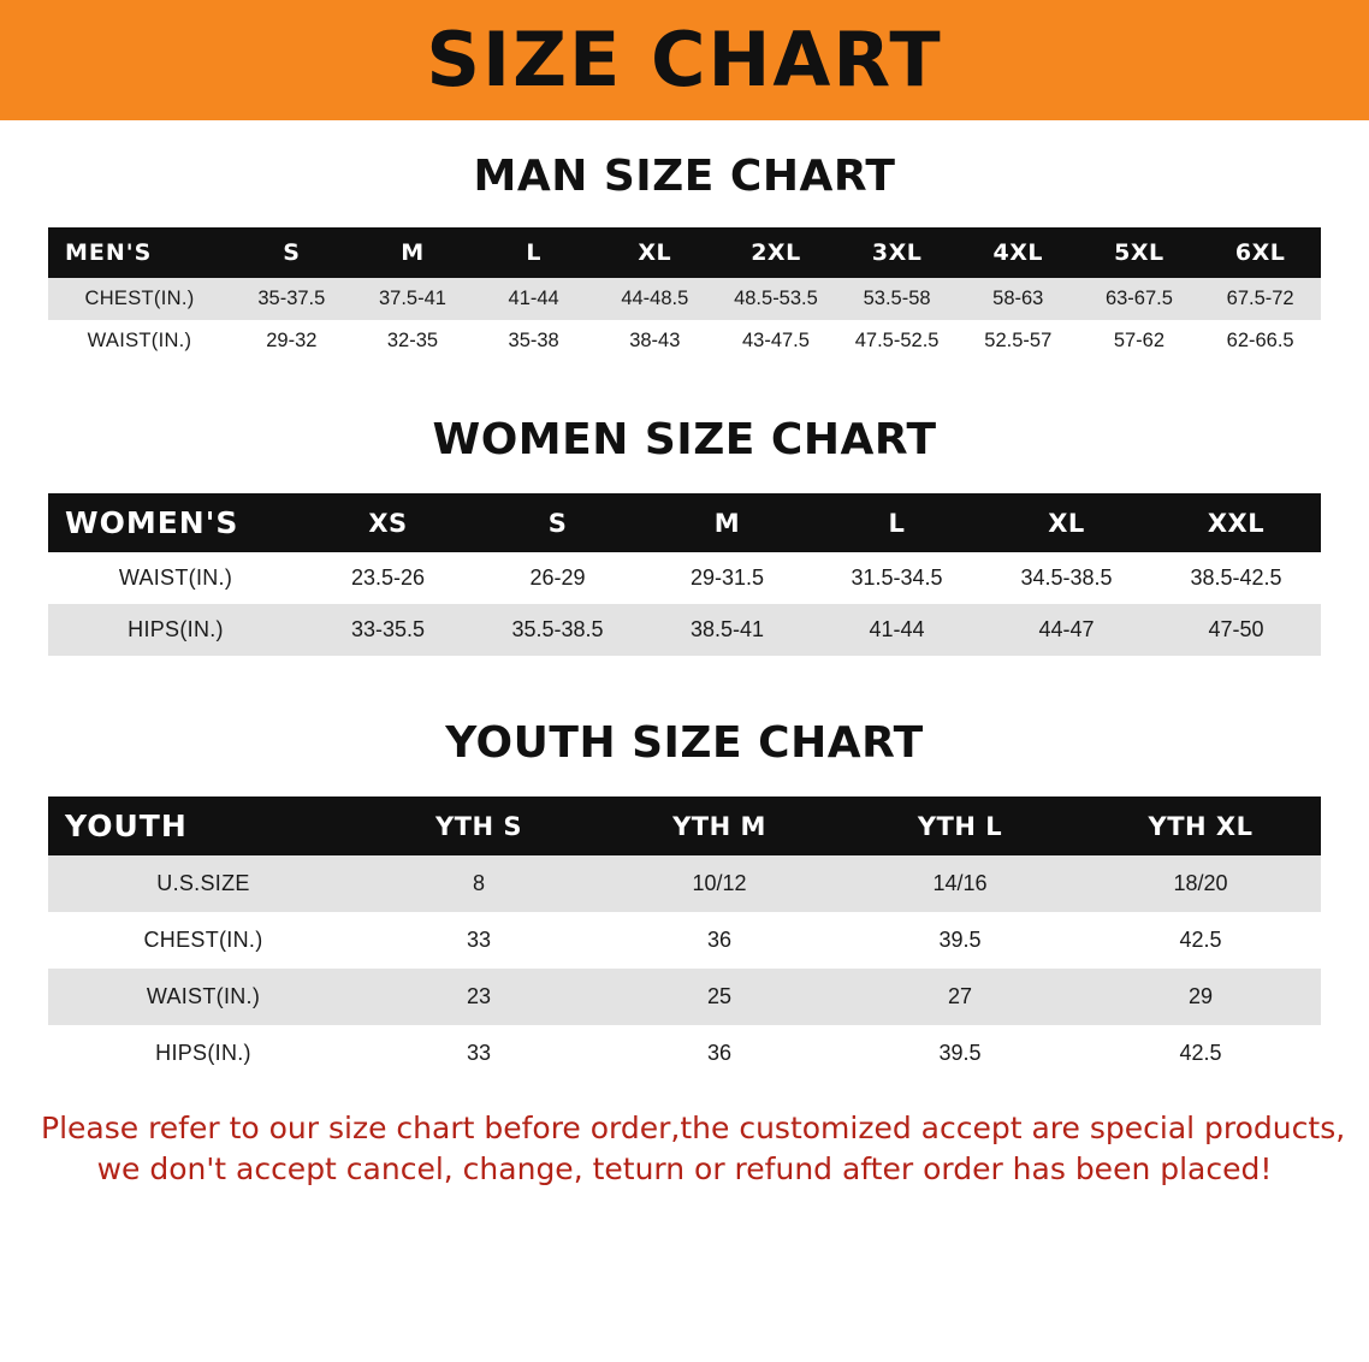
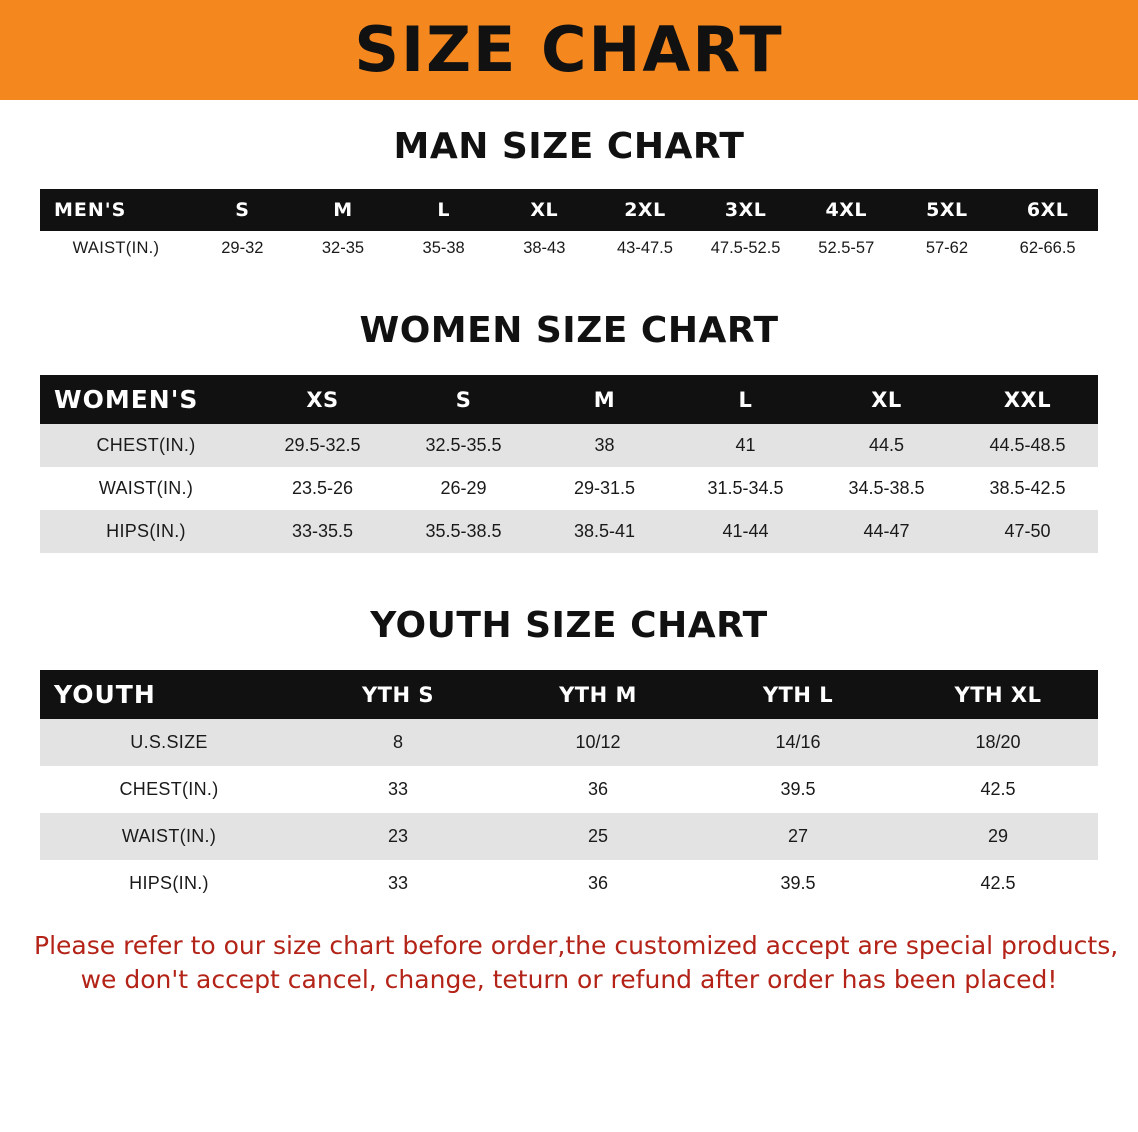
  SIZE CHART
  MAN SIZE CHART
  MEN'S	S	M	L	XL	2XL	3XL	4XL	5XL	6XL
- CHEST(IN.)	35-37.5	37.5-41	41-44	44-48.5	48.5-53.5	53.5-58	58-63	63-67.5	67.5-72
  WAIST(IN.)	29-32	32-35	35-38	38-43	43-47.5	47.5-52.5	52.5-57	57-62	62-66.5
  WOMEN SIZE CHART
  WOMEN'S	XS	S	M	L	XL	XXL
+ CHEST(IN.)	29.5-32.5	32.5-35.5	38	41	44.5	44.5-48.5
  WAIST(IN.)	23.5-26	26-29	29-31.5	31.5-34.5	34.5-38.5	38.5-42.5
  HIPS(IN.)	33-35.5	35.5-38.5	38.5-41	41-44	44-47	47-50
  YOUTH SIZE CHART
  YOUTH	YTH S	YTH M	YTH L	YTH XL
  U.S.SIZE	8	10/12	14/16	18/20
  CHEST(IN.)	33	36	39.5	42.5
  WAIST(IN.)	23	25	27	29
  HIPS(IN.)	33	36	39.5	42.5
  Please refer to our size chart before order,the customized accept are special products,
  we don't accept cancel, change, teturn or refund after order has been placed!
